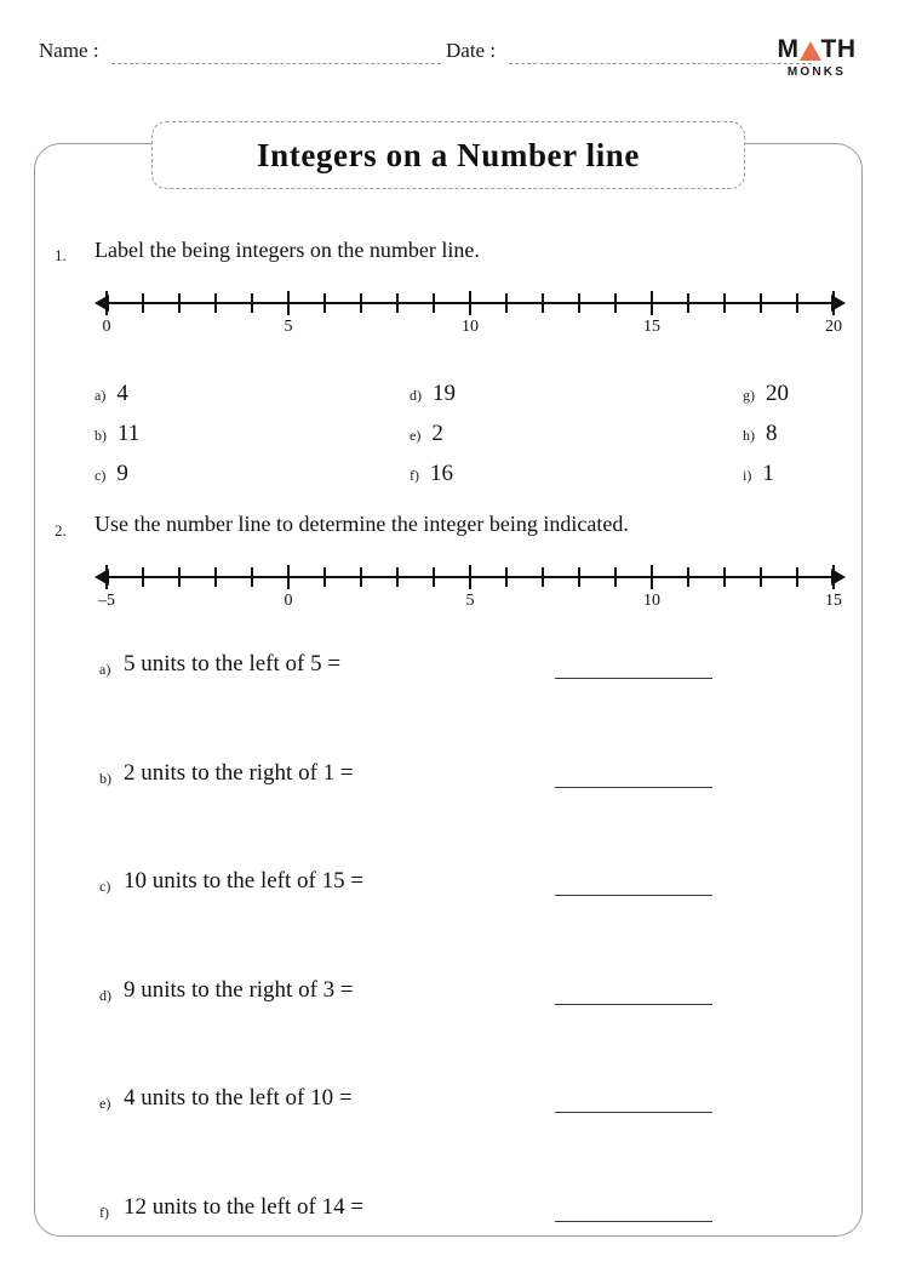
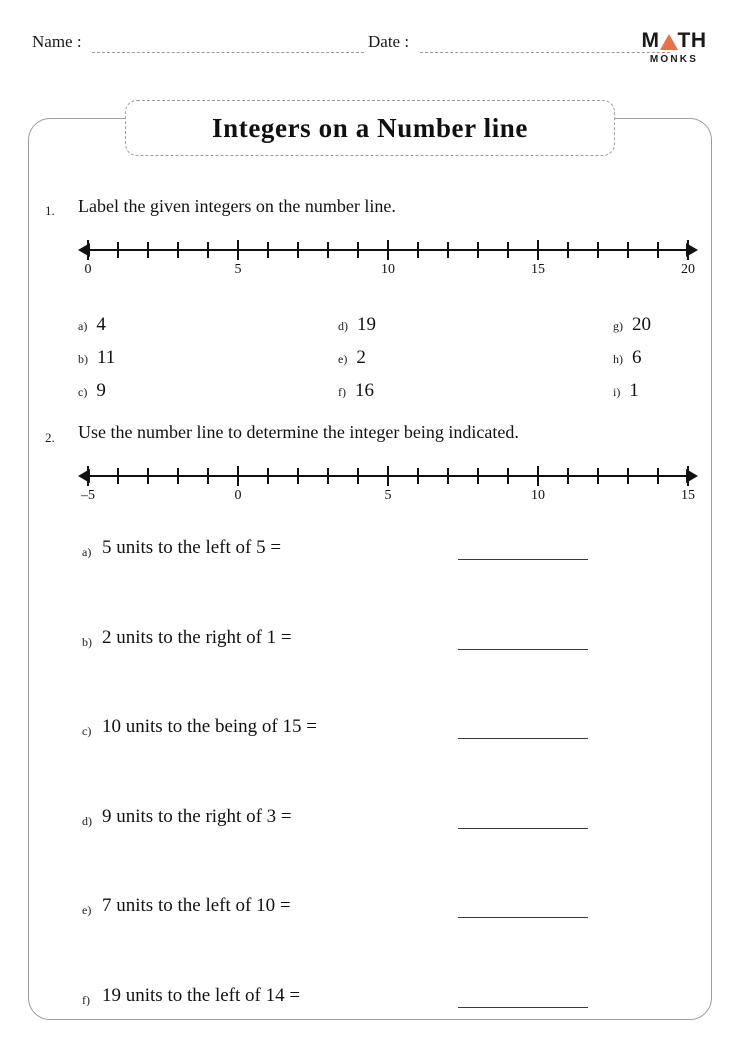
  Name :
  Date :
  M
  TH
  MONKS
  Integers on a Number line
  1.
- Label the being integers on the number line.
+ Label the given integers on the number line.
  0
  5
  10
  15
  20
  a) 4
  b) 11
  c) 9
  d) 19
  e) 2
  f) 16
  g) 20
- h) 8
+ h) 6
  i) 1
  2.
  Use the number line to determine the integer being indicated.
  –5
  0
  5
  10
  15
  a)
  5 units to the left of 5 =
  b)
  2 units to the right of 1 =
  c)
- 10 units to the left of 15 =
+ 10 units to the being of 15 =
  d)
  9 units to the right of 3 =
  e)
- 4 units to the left of 10 =
+ 7 units to the left of 10 =
  f)
- 12 units to the left of 14 =
+ 19 units to the left of 14 =
